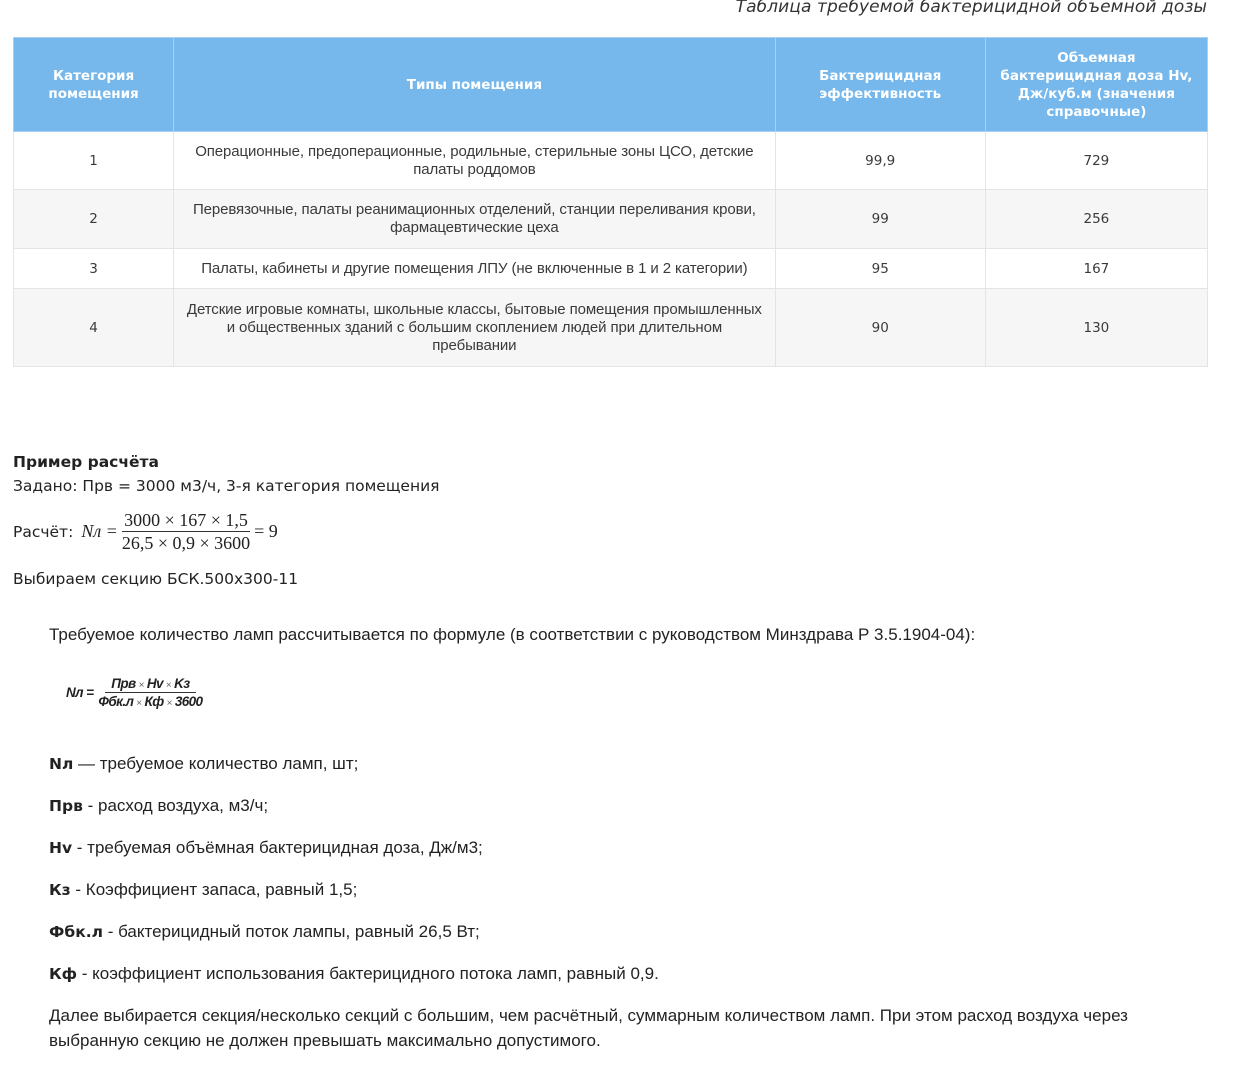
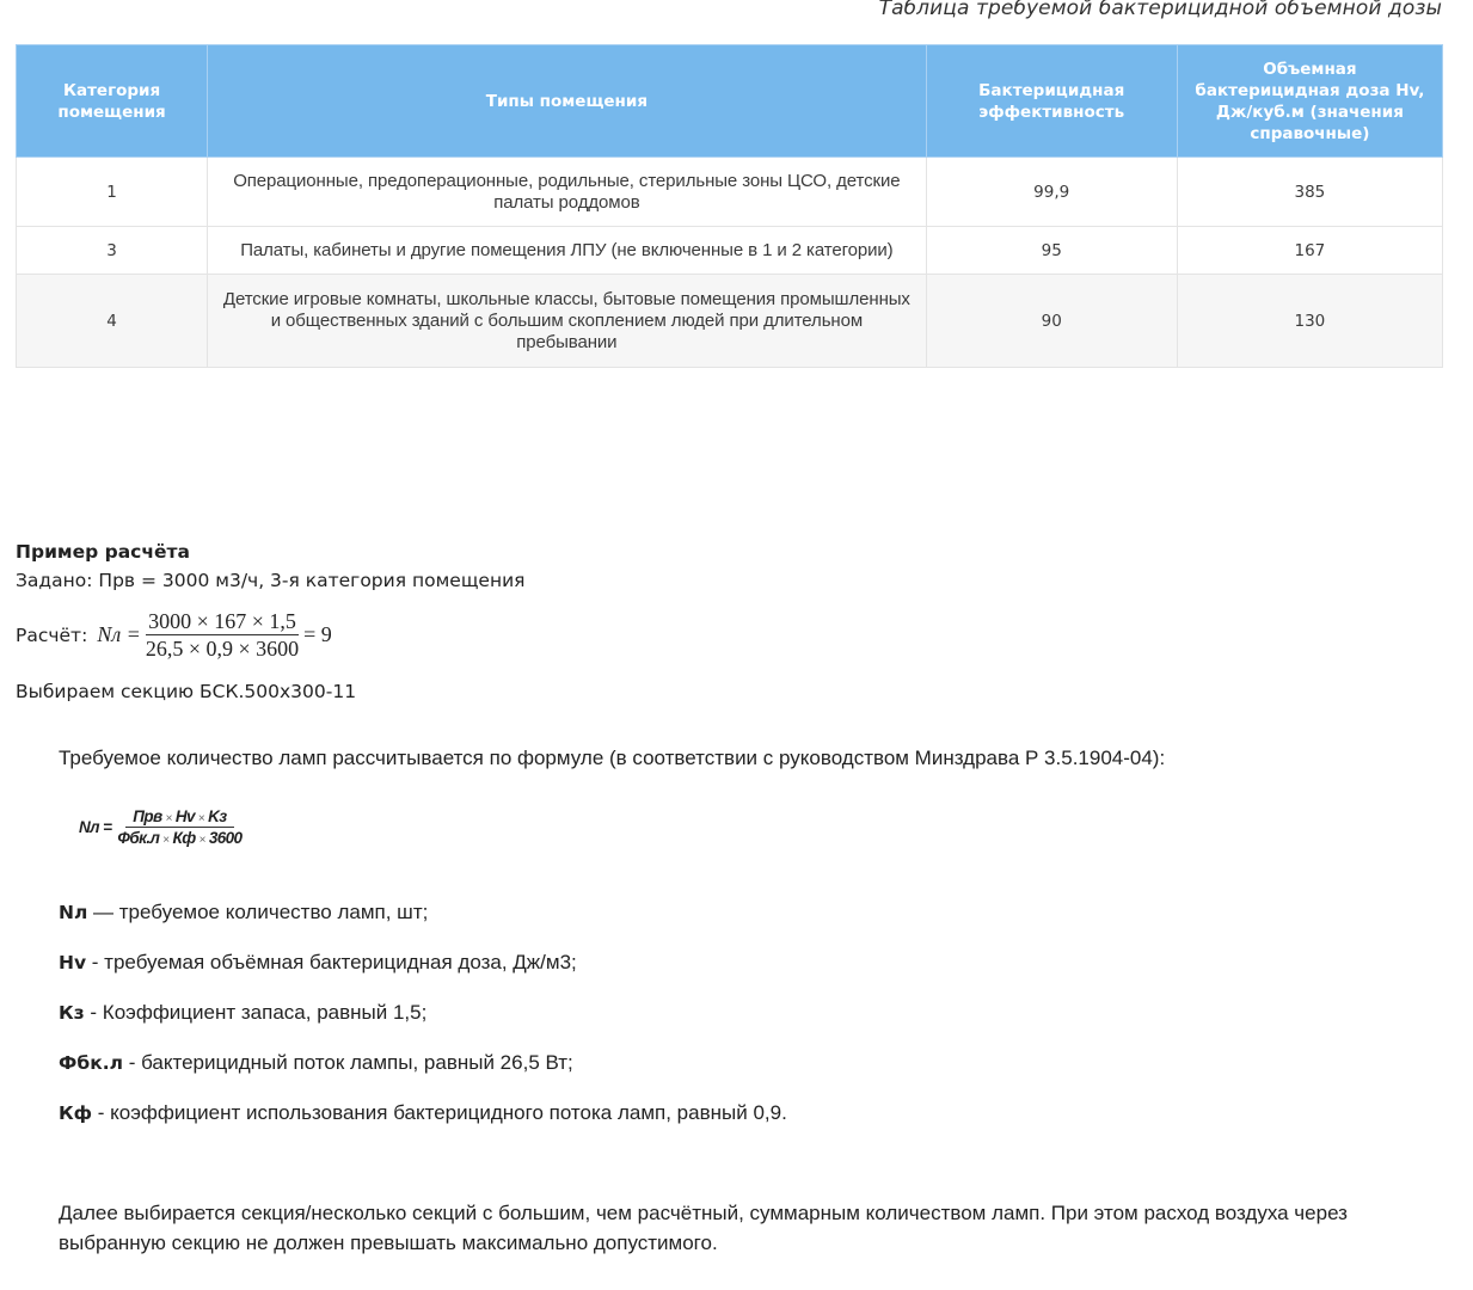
  Таблица требуемой бактерицидной объемной дозы
  Категория помещения	Типы помещения	Бактерицидная эффективность	Объемная бактерицидная доза Hv, Дж/куб.м (значения справочные)
- 1	Операционные, предоперационные, родильные, стерильные зоны ЦСО, детские палаты роддомов	99,9	729
+ 1	Операционные, предоперационные, родильные, стерильные зоны ЦСО, детские палаты роддомов	99,9	385
- 2	Перевязочные, палаты реанимационных отделений, станции переливания крови, фармацевтические цеха	99	256
  3	Палаты, кабинеты и другие помещения ЛПУ (не включенные в 1 и 2 категории)	95	167
  4	Детские игровые комнаты, школьные классы, бытовые помещения промышленных и общественных зданий с большим скоплением людей при длительном пребывании	90	130
  Пример расчёта
  Задано: Прв = 3000 м3/ч, 3-я категория помещения
  Расчёт:
  Nл =
  3000 × 167 × 1,5
  26,5 × 0,9 × 3600
  = 9
  Выбираем секцию БСК.500х300-11
  Требуемое количество ламп рассчитывается по формуле (в соответствии с руководством Минздрава Р 3.5.1904-04):
  Nл =
  Прв × Hv × Kз
  Фбк.л × Кф × 3600
  Nл — требуемое количество ламп, шт;
- Прв - расход воздуха, м3/ч;
  Hv - требуемая объёмная бактерицидная доза, Дж/м3;
  Кз - Коэффициент запаса, равный 1,5;
  Фбк.л - бактерицидный поток лампы, равный 26,5 Вт;
  Кф - коэффициент использования бактерицидного потока ламп, равный 0,9.
  Далее выбирается секция/несколько секций с большим, чем расчётный, суммарным количеством ламп. При этом расход воздуха через выбранную секцию не должен превышать максимально допустимого.
